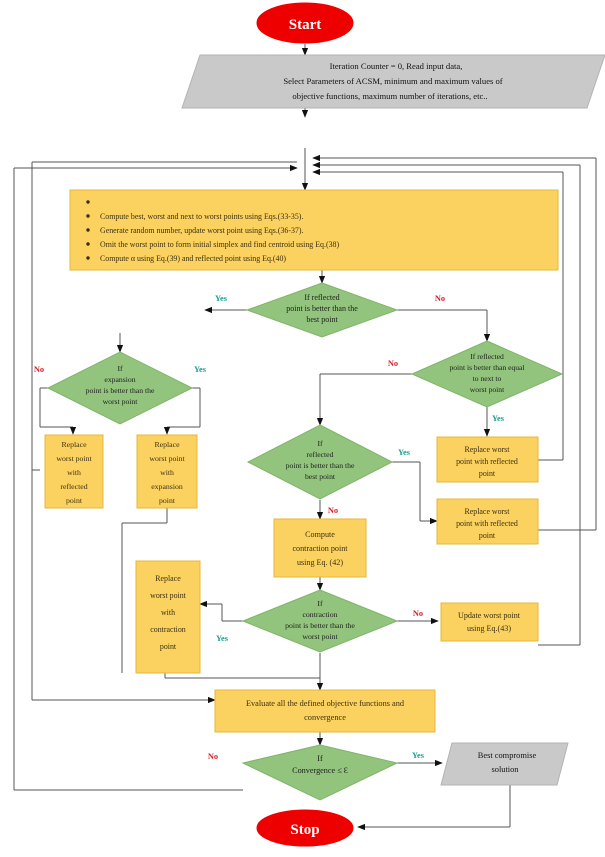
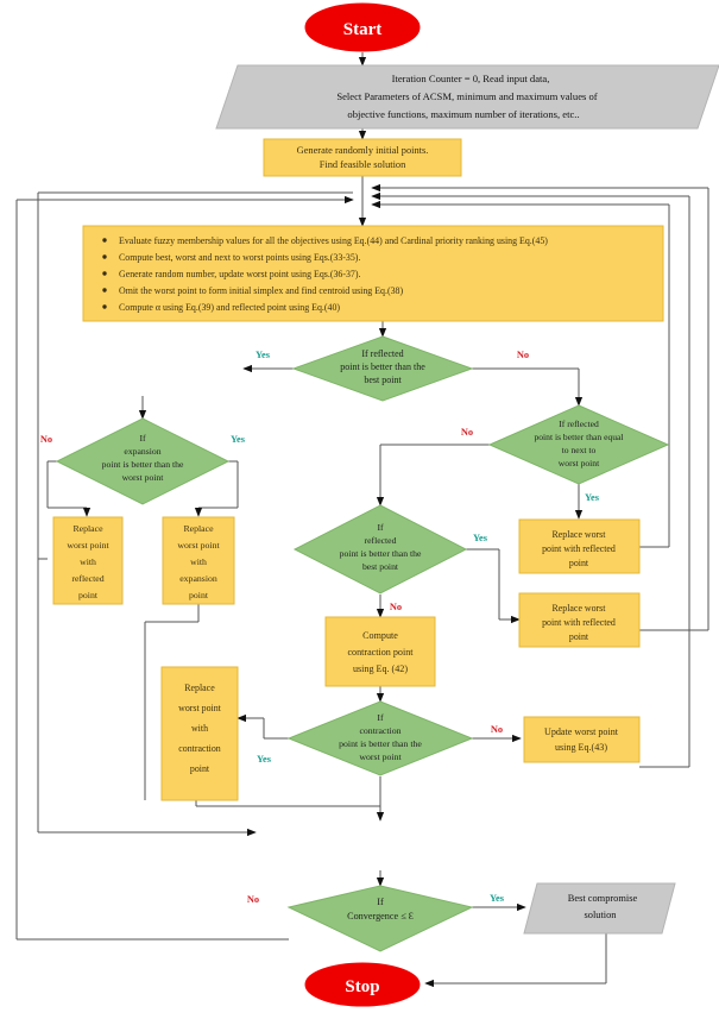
  Start
  Iteration Counter = 0, Read input data,
  Select Parameters of ACSM, minimum and maximum values of
  objective functions, maximum number of iterations, etc..
+ Generate randomly initial points.
+ Find feasible solution
+ Evaluate fuzzy membership values for all the objectives using Eq.(44) and Cardinal priority ranking using Eq.(45)
  Compute best, worst and next to worst points using Eqs.(33-35).
  Generate random number, update worst point using Eqs.(36-37).
  Omit the worst point to form initial simplex and find centroid using Eq.(38)
  Compute α using Eq.(39) and reflected point using Eq.(40)
  If reflected
  point is better than the
  best point
  Yes
  No
  If reflected
  point is better than equal
  to next to
  worst point
  No
  Yes
  If
  expansion
  point is better than the
  worst point
  No
  Yes
  Replace
  worst point
  with
  reflected
  point
  Replace
  worst point
  with
  expansion
  point
  If
  reflected
  point is better than the
  best point
  Yes
  No
  Replace worst
  point with reflected
  point
  Replace worst
  point with reflected
  point
  Compute
  contraction point
  using Eq. (42)
  Replace
  worst point
  with
  contraction
  point
  If
  contraction
  point is better than the
  worst point
  Yes
  No
  Update worst point
  using Eq.(43)
- Evaluate all the defined objective functions and
- convergence
  If
  Convergence ≤ Ɛ
  No
  Yes
  Best compromise
  solution
  Stop
